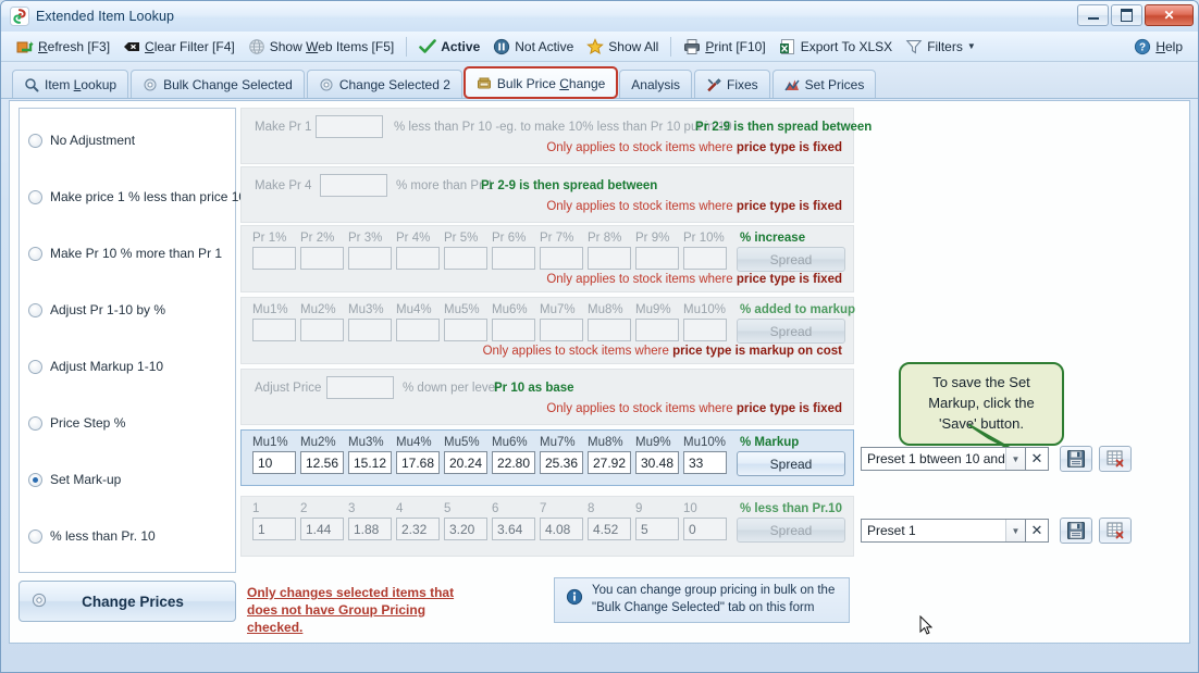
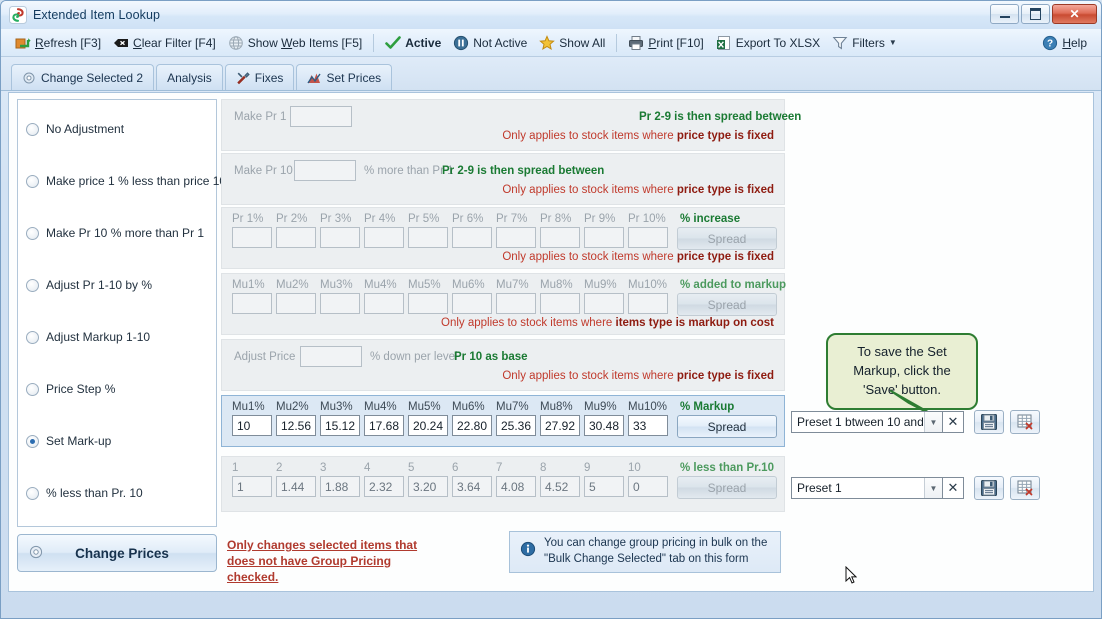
  Extended Item Lookup
  ✕
  Refresh [F3]
  Clear Filter [F4]
  Show Web Items [F5]
  Active
  Not Active
  Show All
  Print [F10]
  Export To XLSX
  Filters
  ▼
  ?
  Help
- Item Lookup
- Bulk Change Selected
  Change Selected 2
- Bulk Price Change
  Analysis
  Fixes
  Set Prices
  No Adjustment
  Make price 1 % less than price 1
  Make Pr 10 % more than Pr 1
  Adjust Pr 1-10 by %
  Adjust Markup 1-10
  Price Step %
  Set Mark-up
  % less than Pr. 10
  Change Prices
  Make Pr 1
- % less than Pr 10 -eg. to make 10% less than Pr 10 put in 10
  Pr 2-9 is then spread between
  Only applies to stock items where price type is fixed
- Make Pr 4
+ Make Pr 10
  % more than Pr 1
  Pr 2-9 is then spread between
  Only applies to stock items where price type is fixed
  Pr 1%
  Pr 2%
  Pr 3%
  Pr 4%
  Pr 5%
  Pr 6%
  Pr 7%
  Pr 8%
  Pr 9%
  Pr 10%
  % increase
  Spread
  Only applies to stock items where price type is fixed
  Mu1%
  Mu2%
  Mu3%
  Mu4%
  Mu5%
  Mu6%
  Mu7%
  Mu8%
  Mu9%
  Mu10%
  % added to markup
  Spread
- Only applies to stock items where price type is markup on cost
+ Only applies to stock items where items type is markup on cost
  Adjust Price
  % down per level
  Pr 10 as base
  Only applies to stock items where price type is fixed
  Mu1%
  10
  Mu2%
  12.56
  Mu3%
  15.12
  Mu4%
  17.68
  Mu5%
  20.24
  Mu6%
  22.80
  Mu7%
  25.36
  Mu8%
  27.92
  Mu9%
  30.48
  Mu10%
  33
  % Markup
  Spread
  1
  1
  2
  1.44
  3
  1.88
  4
  2.32
  5
  3.20
  6
  3.64
  7
  4.08
  8
  4.52
  9
  5
  10
  0
  % less than Pr.10
  Spread
  To save the Set Markup, click the 'Save' button.
  Preset 1 btween 10 and
  ▼
  ✕
  Preset 1
  ▼
  ✕
  Only changes selected items that does not have Group Pricing checked.
  You can change group pricing in bulk on the "Bulk Change Selected" tab on this form
